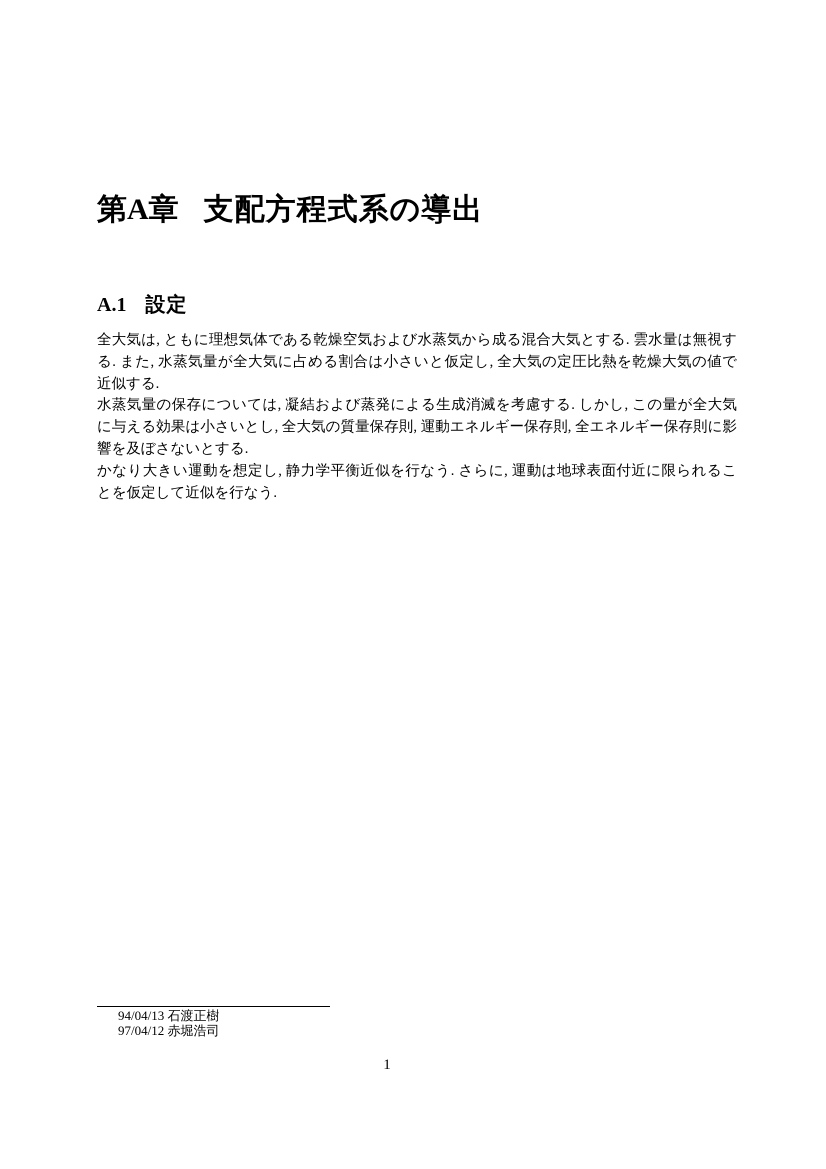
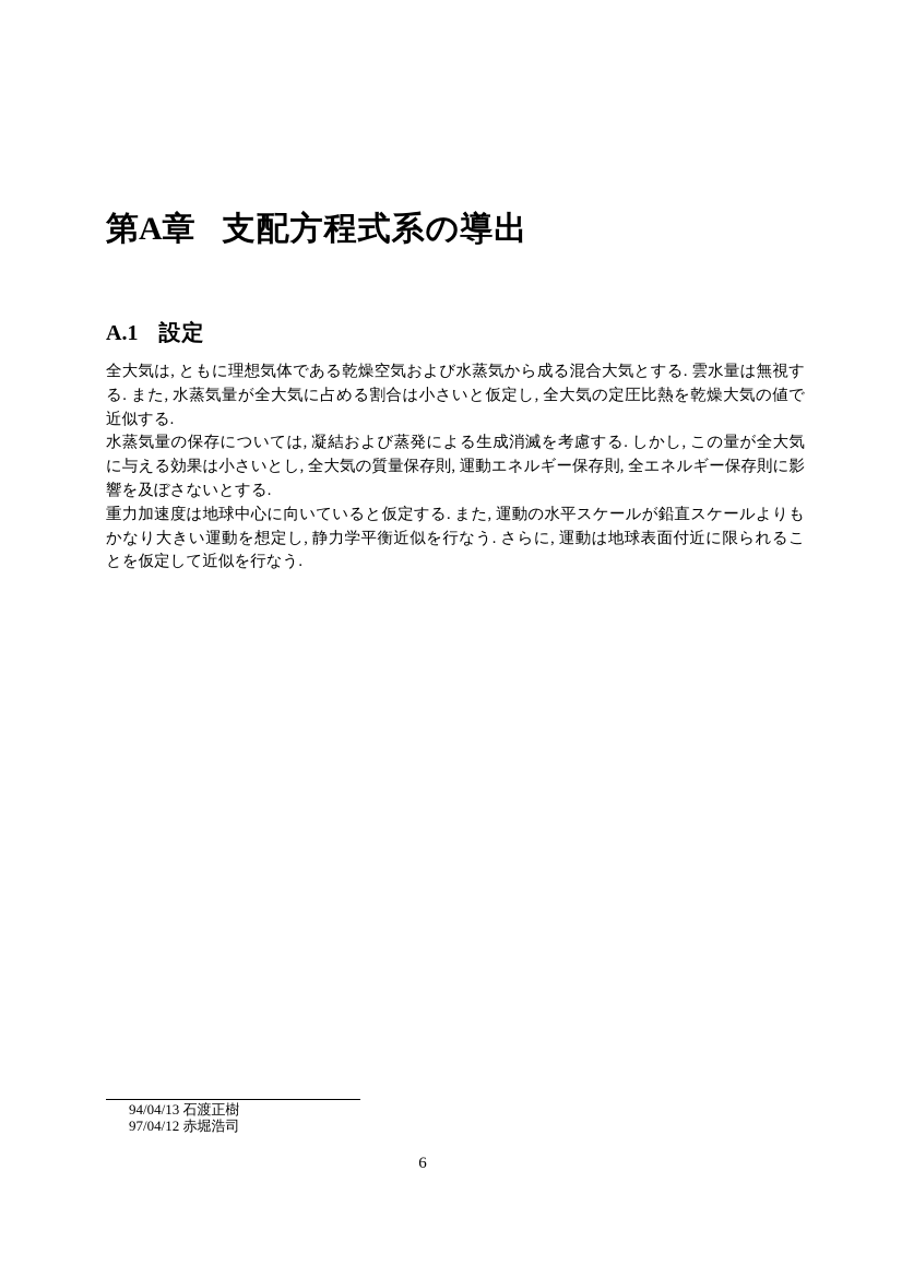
  第A章 支配方程式系の導出
  A.1 設定
  全大気は, ともに理想気体である乾燥空気および水蒸気から成る混合大気とする. 雲水量は無視す
  る. また, 水蒸気量が全大気に占める割合は小さいと仮定し, 全大気の定圧比熱を乾燥大気の値で
  近似する.
  水蒸気量の保存については, 凝結および蒸発による生成消滅を考慮する. しかし, この量が全大気
  に与える効果は小さいとし, 全大気の質量保存則, 運動エネルギー保存則, 全エネルギー保存則に影
  響を及ぼさないとする.
+ 重力加速度は地球中心に向いていると仮定する. また, 運動の水平スケールが鉛直スケールよりも
  かなり大きい運動を想定し, 静力学平衡近似を行なう. さらに, 運動は地球表面付近に限られるこ
  とを仮定して近似を行なう.
  94/04/13 石渡正樹
  97/04/12 赤堀浩司
- 1
+ 6
